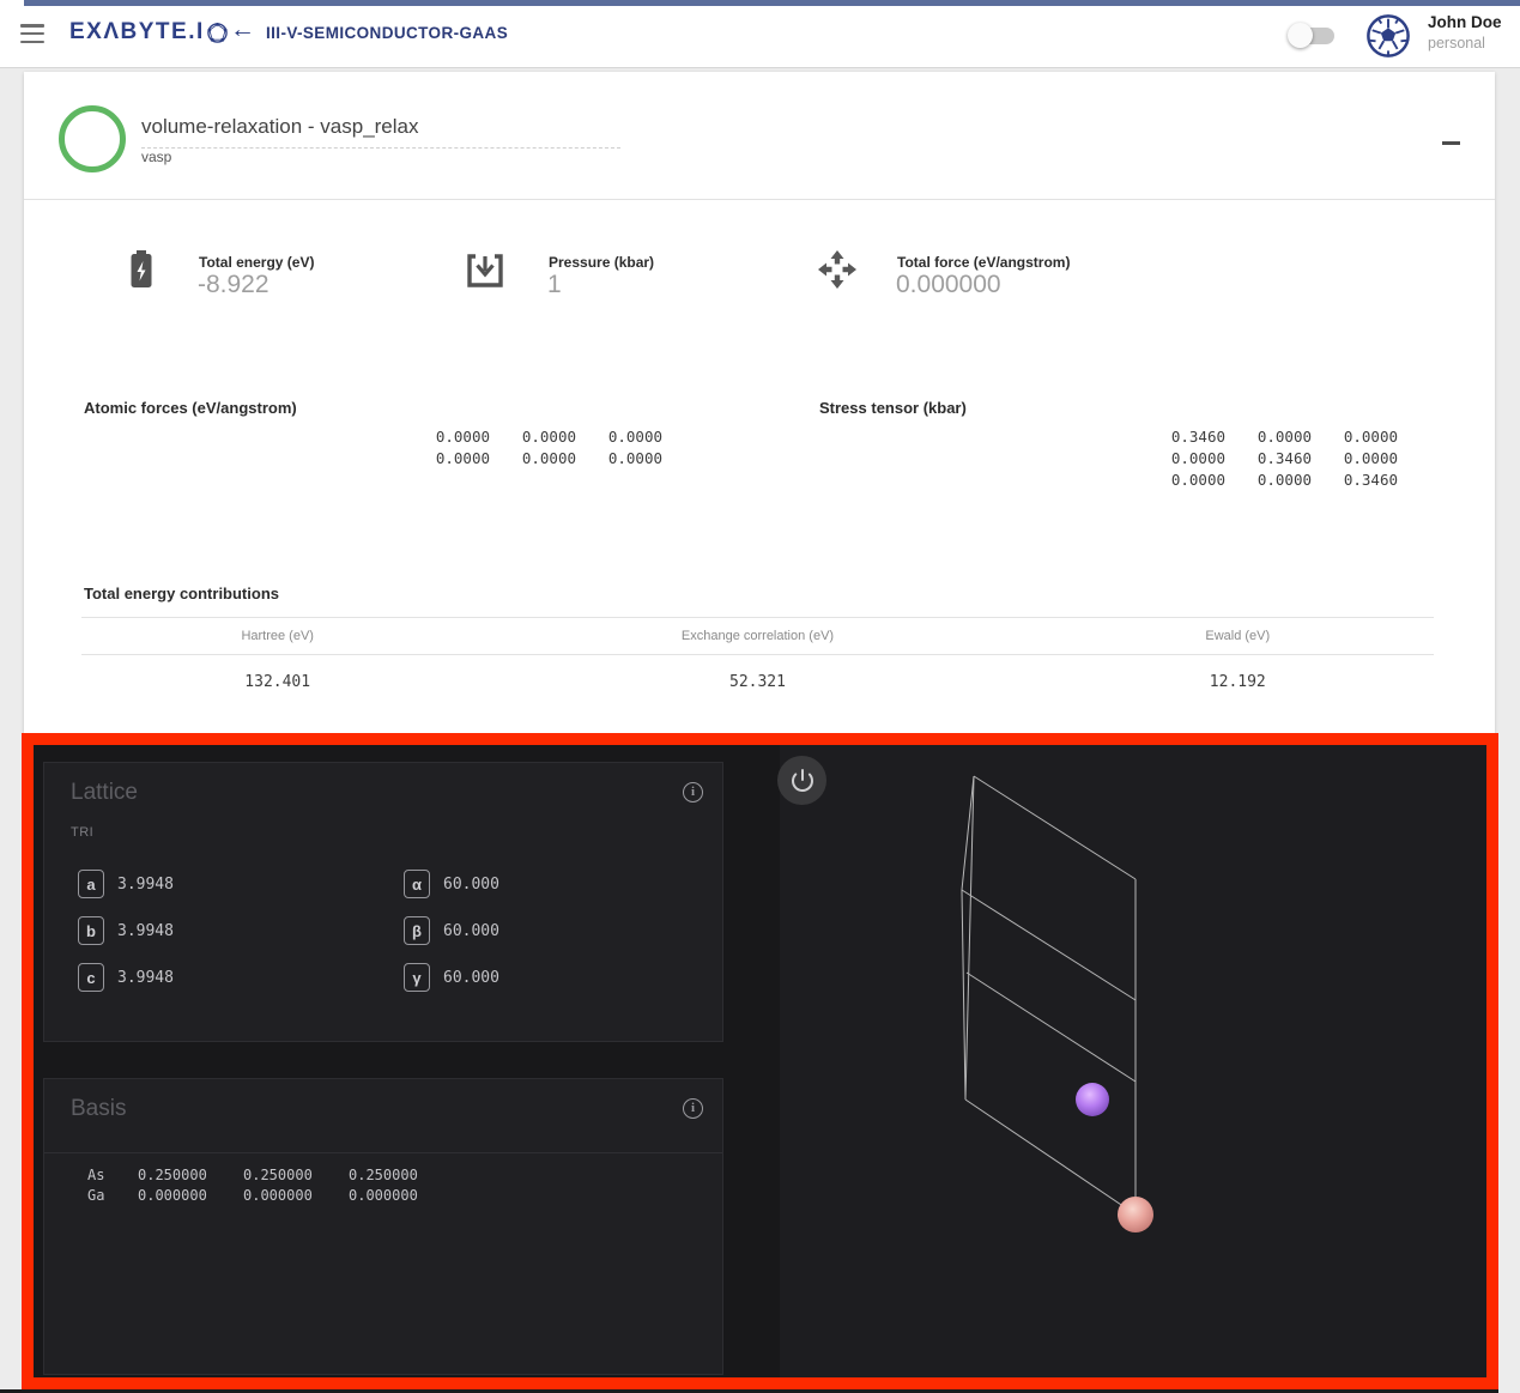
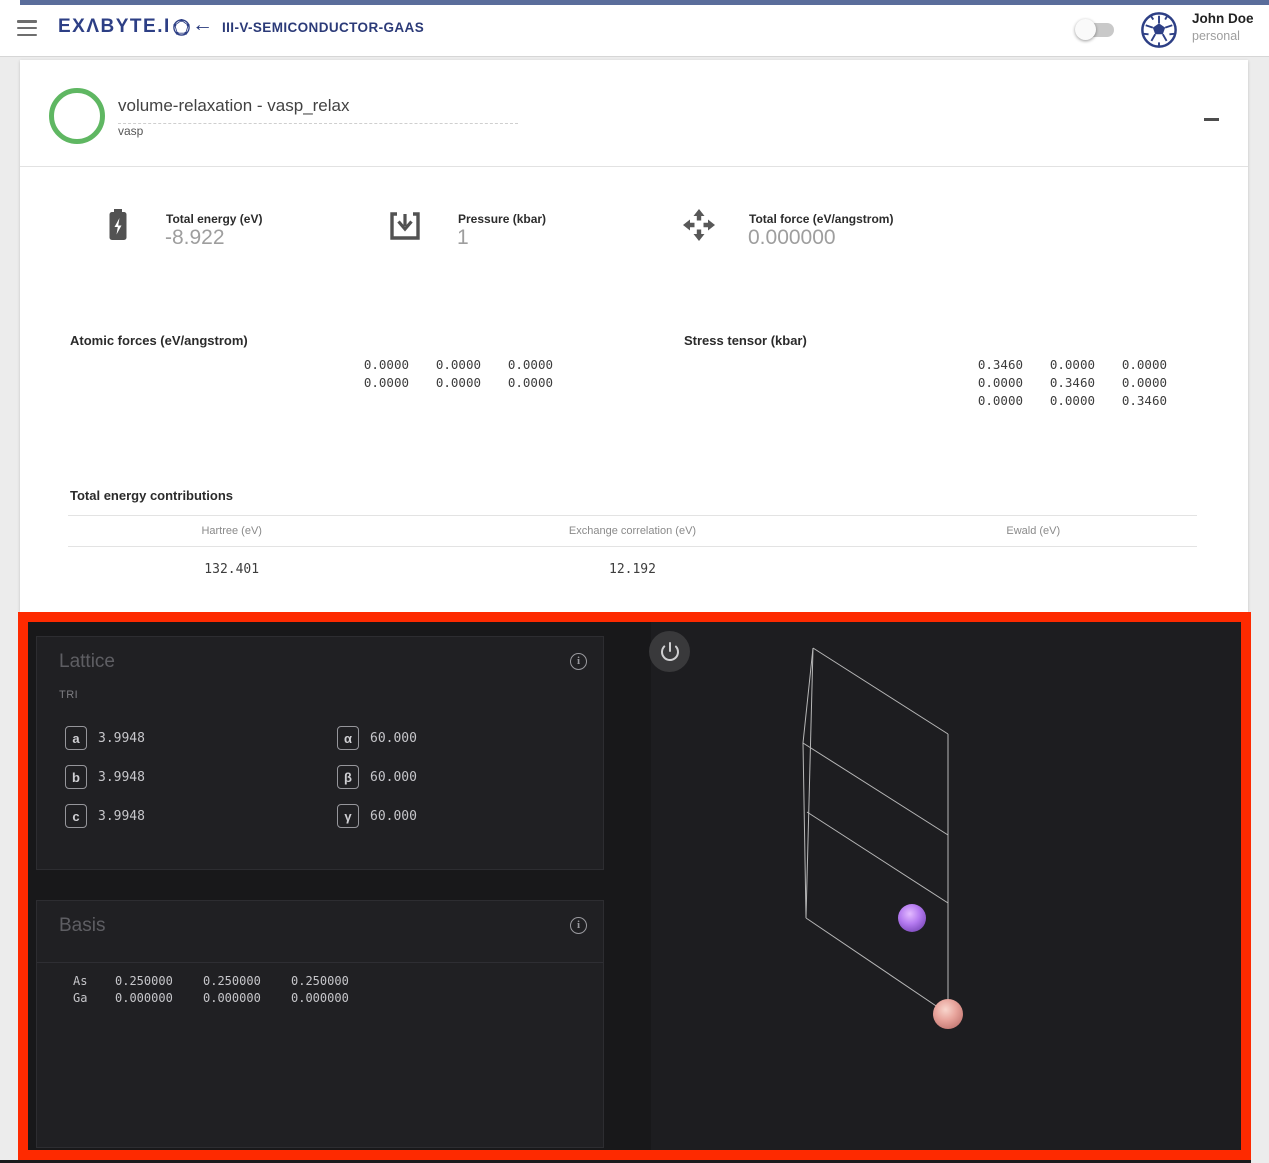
  EXΛBYTE.I
  ←
  III-V-SEMICONDUCTOR-GAAS
  John Doe
  personal
  volume-relaxation - vasp_relax
  vasp
  Total energy (eV)
  -8.922
  Pressure (kbar)
  1
  Total force (eV/angstrom)
  0.000000
  Atomic forces (eV/angstrom)
  0.0000
  0.0000
  0.0000
  0.0000
  0.0000
  0.0000
  Stress tensor (kbar)
  0.3460
  0.0000
  0.0000
  0.0000
  0.3460
  0.0000
  0.0000
  0.0000
  0.3460
  Total energy contributions
  Hartree (eV)
  Exchange correlation (eV)
  Ewald (eV)
  132.401
- 52.321
  12.192
  Lattice
  i
  TRI
  a
  3.9948
  b
  3.9948
  c
  3.9948
  α
  60.000
  β
  60.000
  γ
  60.000
  Basis
  i
  As
  0.250000
  0.250000
  0.250000
  Ga
  0.000000
  0.000000
  0.000000
